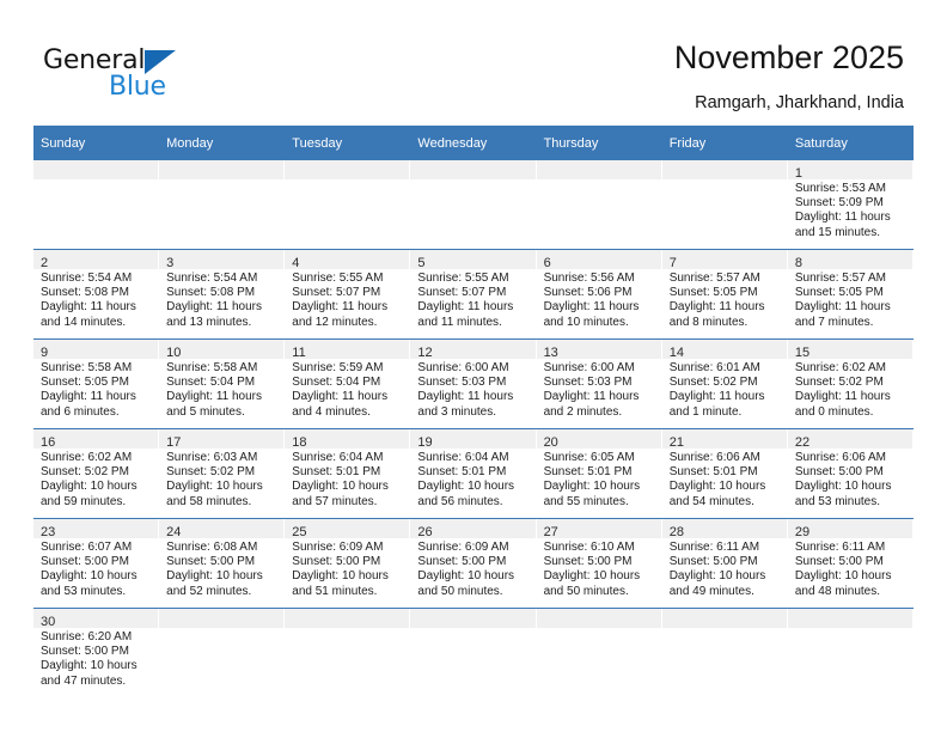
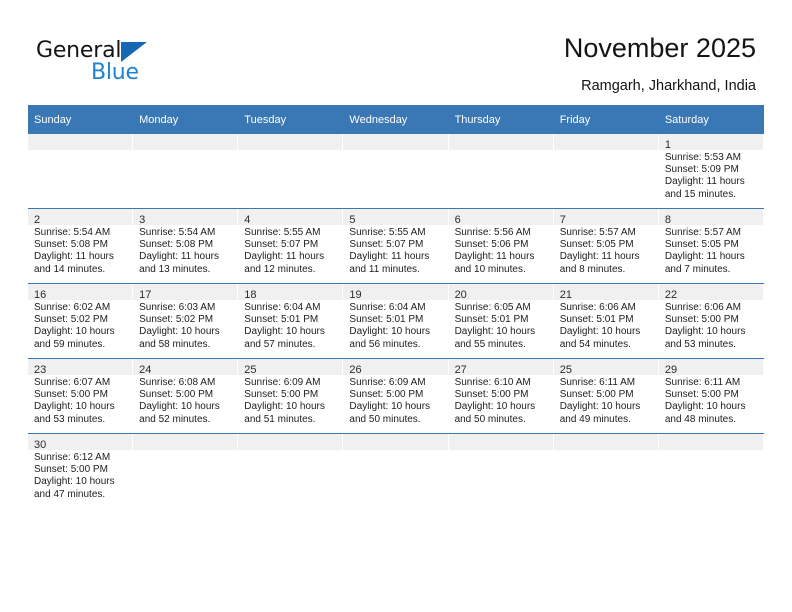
  General
  Blue
  November 2025
  Ramgarh, Jharkhand, India
  Sunday	Monday	Tuesday	Wednesday	Thursday	Friday	Saturday
  						1Sunrise: 5:53 AMSunset: 5:09 PMDaylight: 11 hoursand 15 minutes.
  2Sunrise: 5:54 AMSunset: 5:08 PMDaylight: 11 hoursand 14 minutes.	3Sunrise: 5:54 AMSunset: 5:08 PMDaylight: 11 hoursand 13 minutes.	4Sunrise: 5:55 AMSunset: 5:07 PMDaylight: 11 hoursand 12 minutes.	5Sunrise: 5:55 AMSunset: 5:07 PMDaylight: 11 hoursand 11 minutes.	6Sunrise: 5:56 AMSunset: 5:06 PMDaylight: 11 hoursand 10 minutes.	7Sunrise: 5:57 AMSunset: 5:05 PMDaylight: 11 hoursand 8 minutes.	8Sunrise: 5:57 AMSunset: 5:05 PMDaylight: 11 hoursand 7 minutes.
- 9Sunrise: 5:58 AMSunset: 5:05 PMDaylight: 11 hoursand 6 minutes.	10Sunrise: 5:58 AMSunset: 5:04 PMDaylight: 11 hoursand 5 minutes.	11Sunrise: 5:59 AMSunset: 5:04 PMDaylight: 11 hoursand 4 minutes.	12Sunrise: 6:00 AMSunset: 5:03 PMDaylight: 11 hoursand 3 minutes.	13Sunrise: 6:00 AMSunset: 5:03 PMDaylight: 11 hoursand 2 minutes.	14Sunrise: 6:01 AMSunset: 5:02 PMDaylight: 11 hoursand 1 minute.	15Sunrise: 6:02 AMSunset: 5:02 PMDaylight: 11 hoursand 0 minutes.
  16Sunrise: 6:02 AMSunset: 5:02 PMDaylight: 10 hoursand 59 minutes.	17Sunrise: 6:03 AMSunset: 5:02 PMDaylight: 10 hoursand 58 minutes.	18Sunrise: 6:04 AMSunset: 5:01 PMDaylight: 10 hoursand 57 minutes.	19Sunrise: 6:04 AMSunset: 5:01 PMDaylight: 10 hoursand 56 minutes.	20Sunrise: 6:05 AMSunset: 5:01 PMDaylight: 10 hoursand 55 minutes.	21Sunrise: 6:06 AMSunset: 5:01 PMDaylight: 10 hoursand 54 minutes.	22Sunrise: 6:06 AMSunset: 5:00 PMDaylight: 10 hoursand 53 minutes.
- 23Sunrise: 6:07 AMSunset: 5:00 PMDaylight: 10 hoursand 53 minutes.	24Sunrise: 6:08 AMSunset: 5:00 PMDaylight: 10 hoursand 52 minutes.	25Sunrise: 6:09 AMSunset: 5:00 PMDaylight: 10 hoursand 51 minutes.	26Sunrise: 6:09 AMSunset: 5:00 PMDaylight: 10 hoursand 50 minutes.	27Sunrise: 6:10 AMSunset: 5:00 PMDaylight: 10 hoursand 50 minutes.	28Sunrise: 6:11 AMSunset: 5:00 PMDaylight: 10 hoursand 49 minutes.	29Sunrise: 6:11 AMSunset: 5:00 PMDaylight: 10 hoursand 48 minutes.
+ 23Sunrise: 6:07 AMSunset: 5:00 PMDaylight: 10 hoursand 53 minutes.	24Sunrise: 6:08 AMSunset: 5:00 PMDaylight: 10 hoursand 52 minutes.	25Sunrise: 6:09 AMSunset: 5:00 PMDaylight: 10 hoursand 51 minutes.	26Sunrise: 6:09 AMSunset: 5:00 PMDaylight: 10 hoursand 50 minutes.	27Sunrise: 6:10 AMSunset: 5:00 PMDaylight: 10 hoursand 50 minutes.	25Sunrise: 6:11 AMSunset: 5:00 PMDaylight: 10 hoursand 49 minutes.	29Sunrise: 6:11 AMSunset: 5:00 PMDaylight: 10 hoursand 48 minutes.
- 30Sunrise: 6:20 AMSunset: 5:00 PMDaylight: 10 hoursand 47 minutes.
+ 30Sunrise: 6:12 AMSunset: 5:00 PMDaylight: 10 hoursand 47 minutes.
